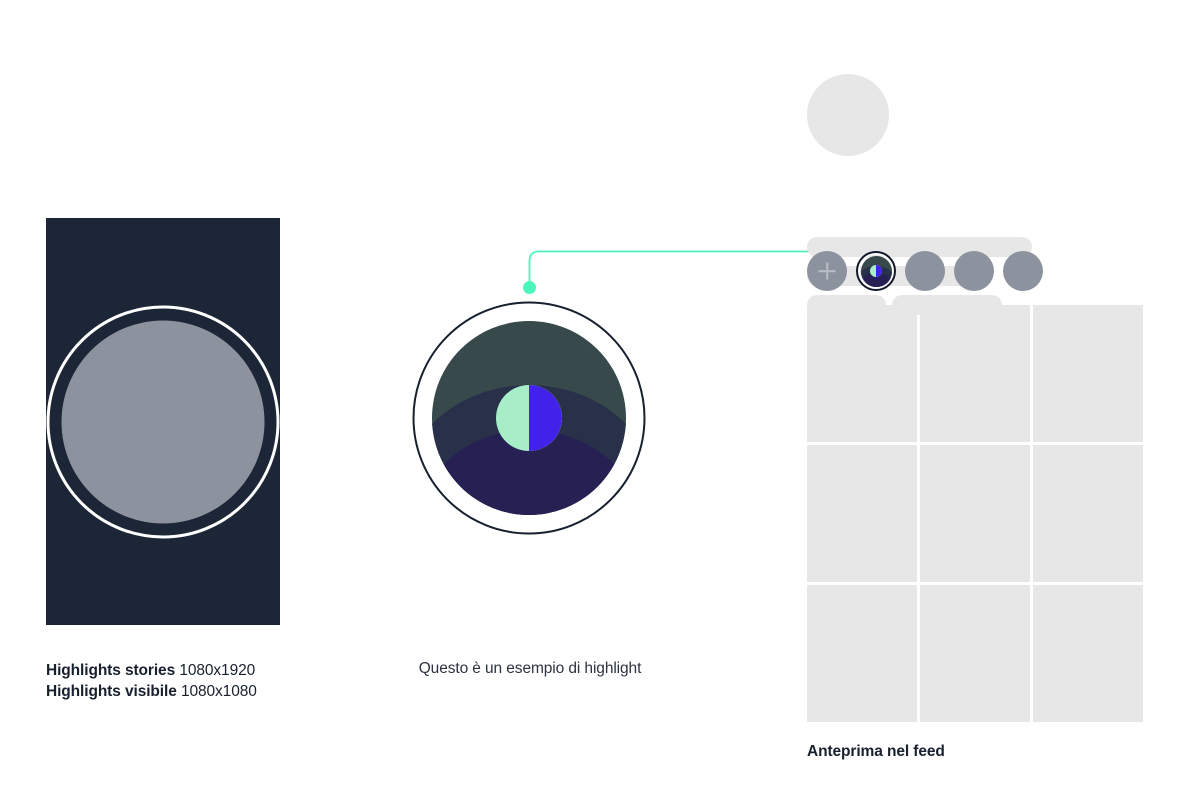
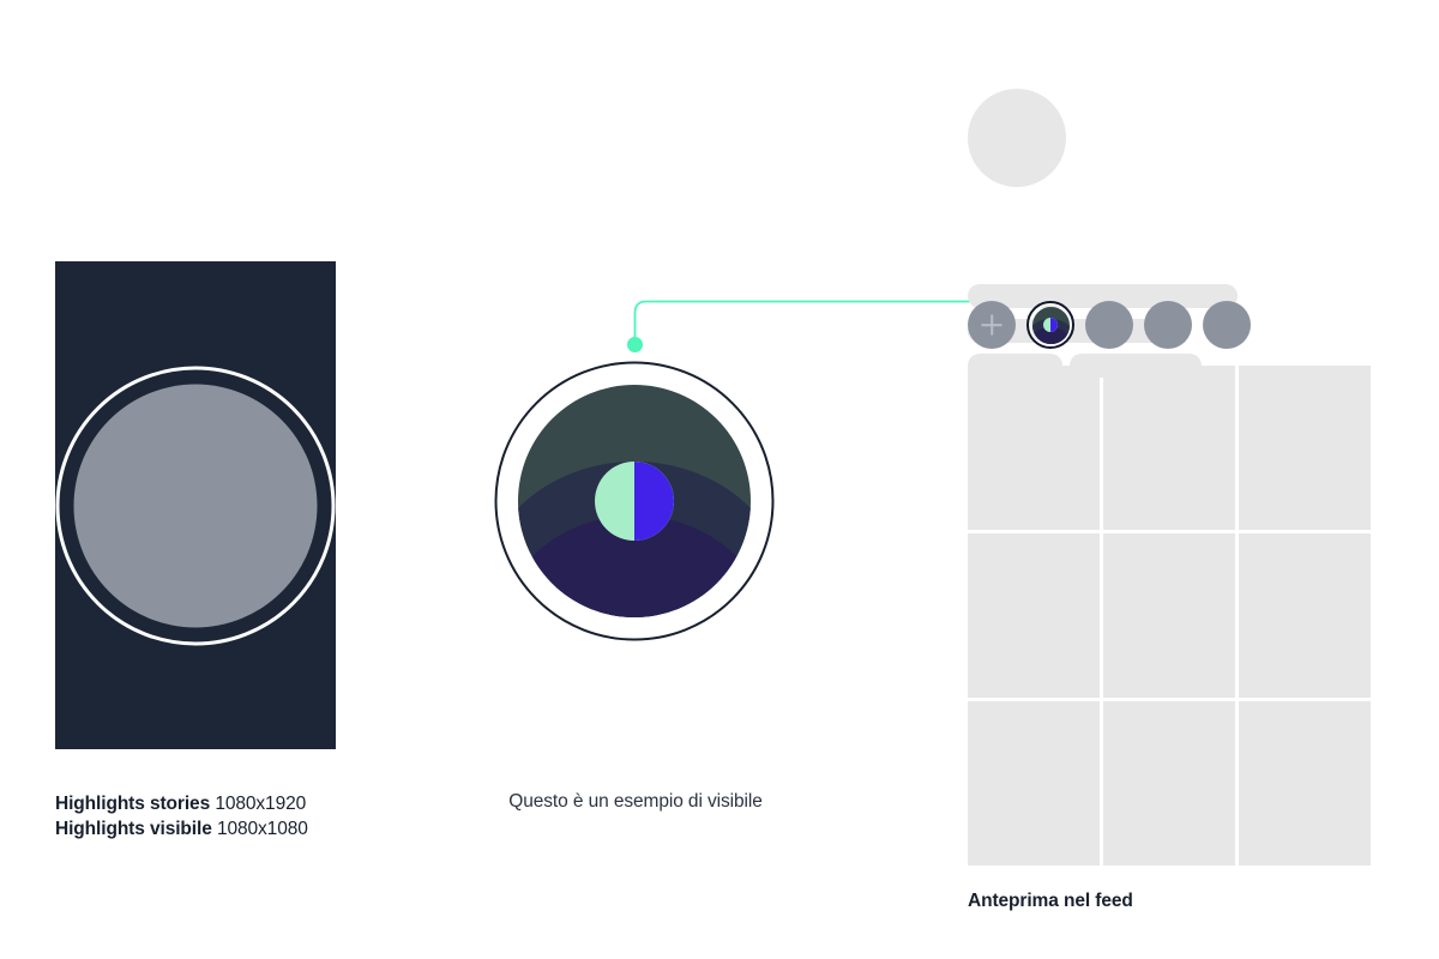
  Highlights stories 1080x1920
  Highlights visibile 1080x1080
- Questo è un esempio di highlight
+ Questo è un esempio di visibile
  Anteprima nel feed
